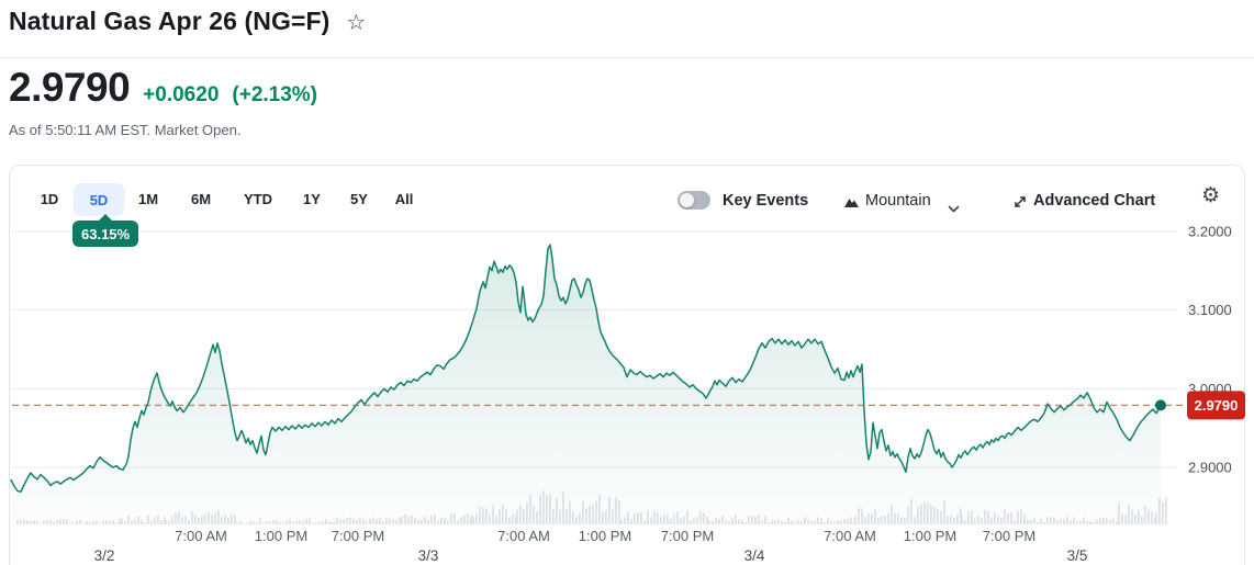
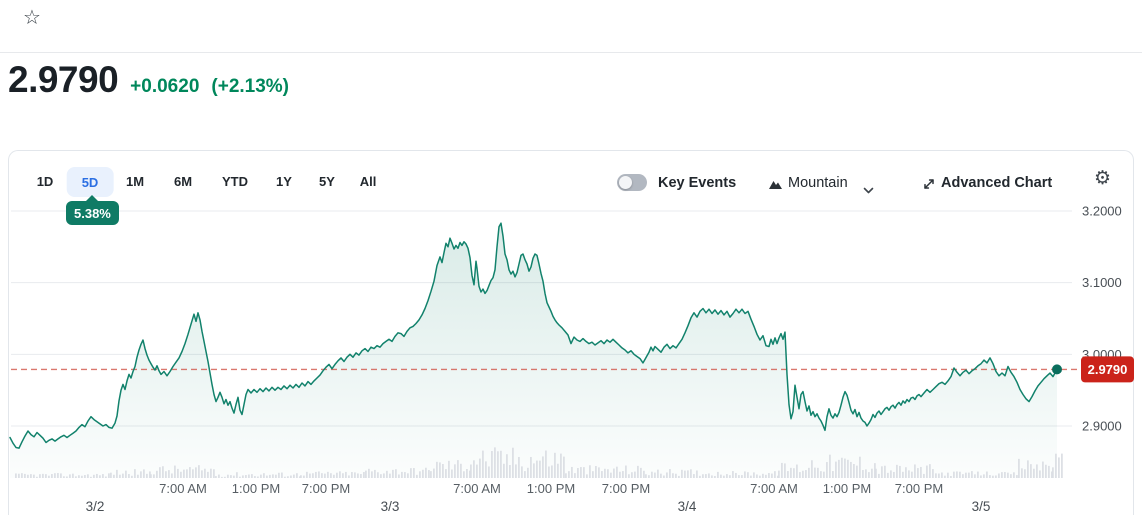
- Natural Gas Apr 26 (NG=F)
  ☆
  2.9790
  +0.0620
  (+2.13%)
- As of 5:50:11 AM EST. Market Open.
  1D
  5D
  1M
  6M
  YTD
  1Y
  5Y
  All
- 63.15%
+ 5.38%
  Key Events
  Mountain
  Advanced Chart
  ⚙
  3.2000
  3.1000
  3.0000
  2.9000
  2.9790
  7:00 AM
  1:00 PM
  7:00 PM
  7:00 AM
  1:00 PM
  7:00 PM
  7:00 AM
  1:00 PM
  7:00 PM
  3/2
  3/3
  3/4
  3/5
